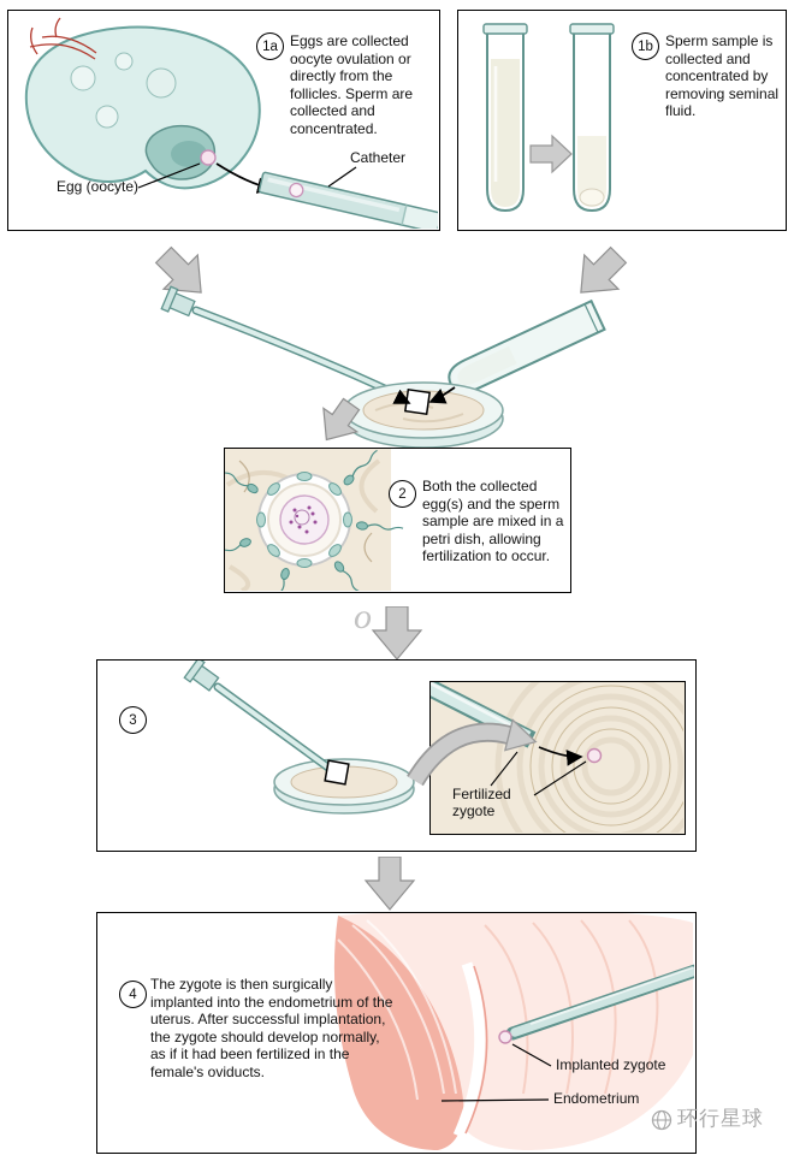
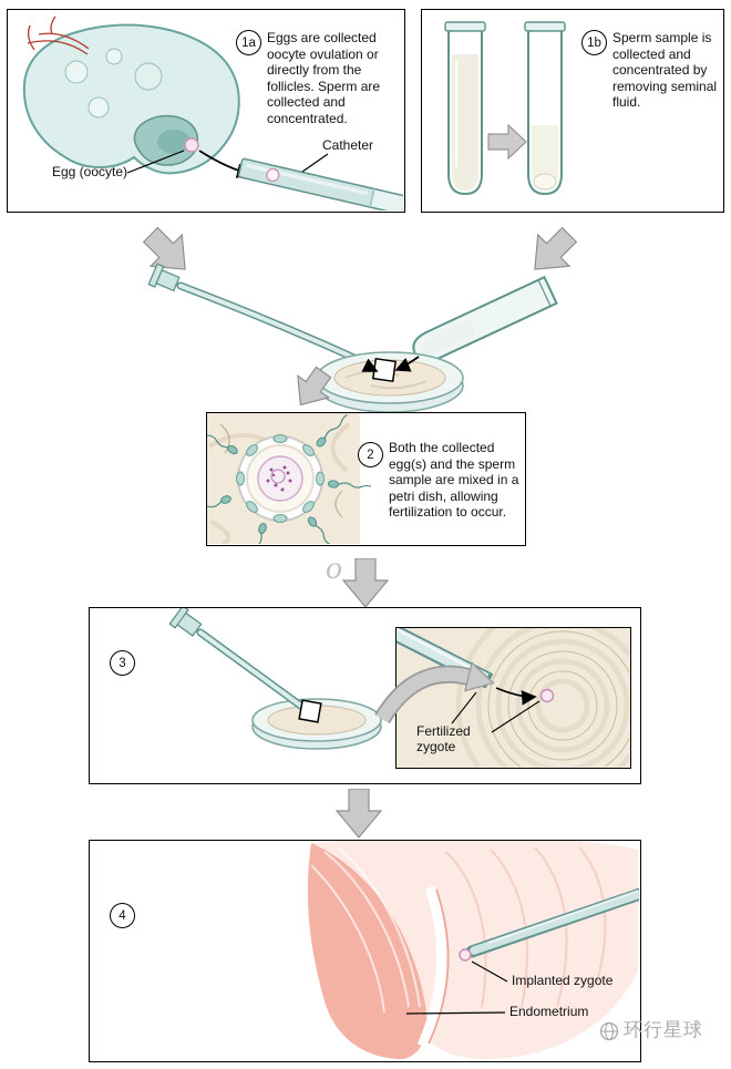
  o
  1a
  Eggs are collected oocyte ovulation or directly from the follicles. Sperm are collected and concentrated.
  Egg (oocyte)
  Catheter
  1b
  Sperm sample is collected and concentrated by removing seminal fluid.
  2
  Both the collected egg(s) and the sperm sample are mixed in a petri dish, allowing fertilization to occur.
  Fertilized zygote
  3
  4
- The zygote is then surgically implanted into the endometrium of the uterus. After successful implantation, the zygote should develop normally, as if it had been fertilized in the female's oviducts.
  Implanted zygote
  Endometrium
  环行星球
